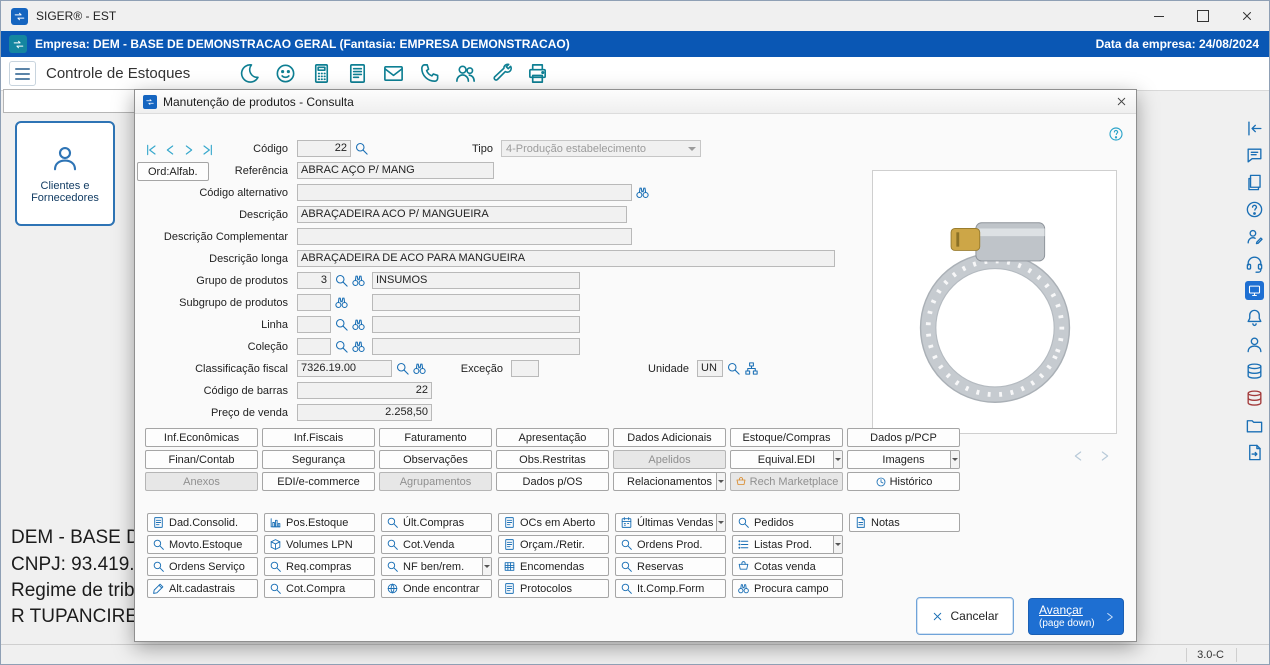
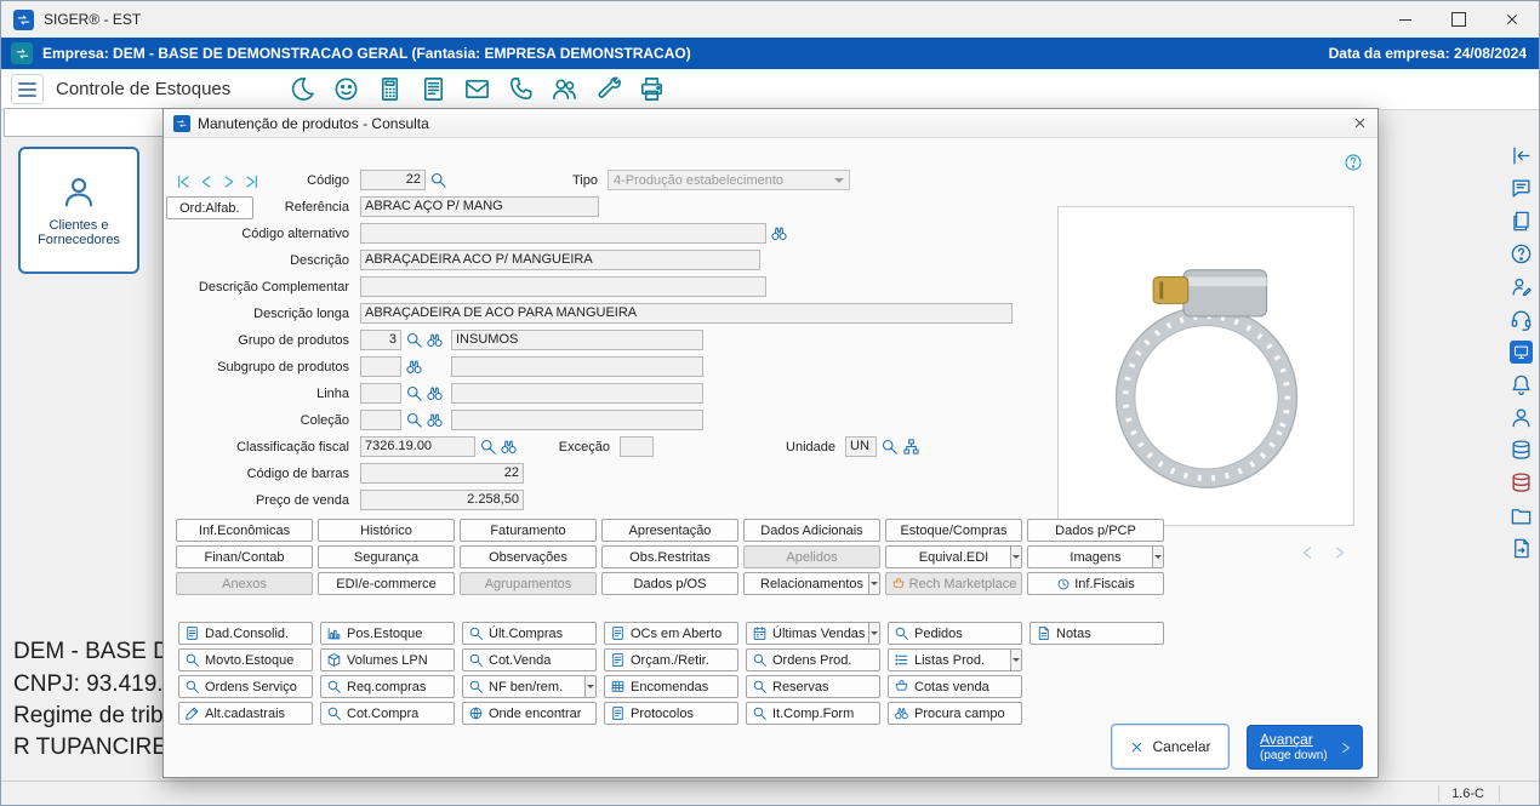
  SIGER® - EST
  Empresa: DEM - BASE DE DEMONSTRACAO GERAL (Fantasia: EMPRESA DEMONSTRACAO)
  Data da empresa: 24/08/2024
  Controle de Estoques
  Clientes e Fornecedores
  DEM - BASE D
  CNPJ: 93.419.
  Regime de trib
  R TUPANCIRE
  Manutenção de produtos - Consulta
  Código
  22
  Tipo
  4-Produção estabelecimento
  Ord:Alfab.
  Referência
  ABRAC AÇO P/ MANG
  Código alternativo
  Descrição
  ABRAÇADEIRA ACO P/ MANGUEIRA
  Descrição Complementar
  Descrição longa
  ABRAÇADEIRA DE ACO PARA MANGUEIRA
  Grupo de produtos
  3
  INSUMOS
  Subgrupo de produtos
  Linha
  Coleção
  Classificação fiscal
  7326.19.00
  Exceção
  Unidade
  UN
  Código de barras
  22
  Preço de venda
  2.258,50
  Inf.Econômicas
- Inf.Fiscais
+ Histórico
  Faturamento
  Apresentação
  Dados Adicionais
  Estoque/Compras
  Dados p/PCP
  Finan/Contab
  Segurança
  Observações
  Obs.Restritas
  Apelidos
  Equival.EDI
  Imagens
  Anexos
  EDI/e-commerce
  Agrupamentos
  Dados p/OS
  Relacionamentos
  Rech Marketplace
- Histórico
+ Inf.Fiscais
  Dad.Consolid.
  Pos.Estoque
  Últ.Compras
  OCs em Aberto
  Últimas Vendas
  Pedidos
  Notas
  Movto.Estoque
  Volumes LPN
  Cot.Venda
  Orçam./Retir.
  Ordens Prod.
  Listas Prod.
  Ordens Serviço
  Req.compras
  NF ben/rem.
  Encomendas
  Reservas
  Cotas venda
  Alt.cadastrais
  Cot.Compra
  Onde encontrar
  Protocolos
  It.Comp.Form
  Procura campo
  Cancelar
  Avançar
  (page down)
- 3.0-C
+ 1.6-C
